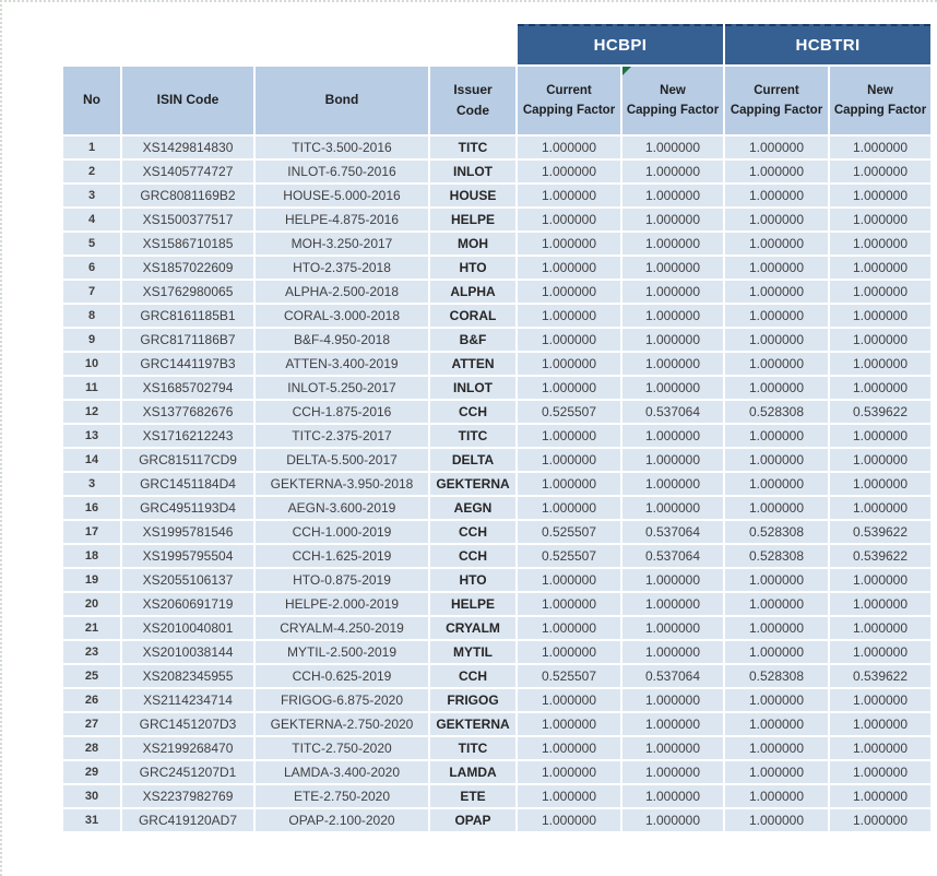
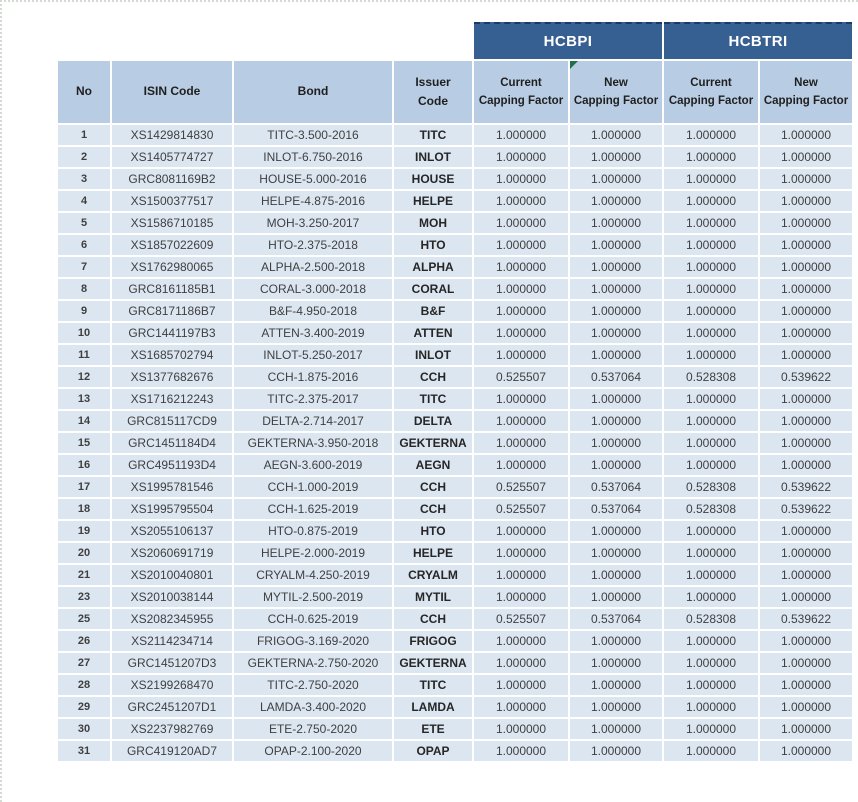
  	HCBPI	HCBTRI
  No	ISIN Code	Bond	Issuer Code	Current Capping Factor	New Capping Factor	Current Capping Factor	New Capping Factor
  1	XS1429814830	TITC-3.500-2016	TITC	1.000000	1.000000	1.000000	1.000000
  2	XS1405774727	INLOT-6.750-2016	INLOT	1.000000	1.000000	1.000000	1.000000
  3	GRC8081169B2	HOUSE-5.000-2016	HOUSE	1.000000	1.000000	1.000000	1.000000
  4	XS1500377517	HELPE-4.875-2016	HELPE	1.000000	1.000000	1.000000	1.000000
  5	XS1586710185	MOH-3.250-2017	MOH	1.000000	1.000000	1.000000	1.000000
  6	XS1857022609	HTO-2.375-2018	HTO	1.000000	1.000000	1.000000	1.000000
  7	XS1762980065	ALPHA-2.500-2018	ALPHA	1.000000	1.000000	1.000000	1.000000
  8	GRC8161185B1	CORAL-3.000-2018	CORAL	1.000000	1.000000	1.000000	1.000000
  9	GRC8171186B7	B&F-4.950-2018	B&F	1.000000	1.000000	1.000000	1.000000
  10	GRC1441197B3	ATTEN-3.400-2019	ATTEN	1.000000	1.000000	1.000000	1.000000
  11	XS1685702794	INLOT-5.250-2017	INLOT	1.000000	1.000000	1.000000	1.000000
  12	XS1377682676	CCH-1.875-2016	CCH	0.525507	0.537064	0.528308	0.539622
  13	XS1716212243	TITC-2.375-2017	TITC	1.000000	1.000000	1.000000	1.000000
- 14	GRC815117CD9	DELTA-5.500-2017	DELTA	1.000000	1.000000	1.000000	1.000000
+ 14	GRC815117CD9	DELTA-2.714-2017	DELTA	1.000000	1.000000	1.000000	1.000000
- 3	GRC1451184D4	GEKTERNA-3.950-2018	GEKTERNA	1.000000	1.000000	1.000000	1.000000
+ 15	GRC1451184D4	GEKTERNA-3.950-2018	GEKTERNA	1.000000	1.000000	1.000000	1.000000
  16	GRC4951193D4	AEGN-3.600-2019	AEGN	1.000000	1.000000	1.000000	1.000000
  17	XS1995781546	CCH-1.000-2019	CCH	0.525507	0.537064	0.528308	0.539622
  18	XS1995795504	CCH-1.625-2019	CCH	0.525507	0.537064	0.528308	0.539622
  19	XS2055106137	HTO-0.875-2019	HTO	1.000000	1.000000	1.000000	1.000000
  20	XS2060691719	HELPE-2.000-2019	HELPE	1.000000	1.000000	1.000000	1.000000
  21	XS2010040801	CRYALM-4.250-2019	CRYALM	1.000000	1.000000	1.000000	1.000000
  23	XS2010038144	MYTIL-2.500-2019	MYTIL	1.000000	1.000000	1.000000	1.000000
  25	XS2082345955	CCH-0.625-2019	CCH	0.525507	0.537064	0.528308	0.539622
- 26	XS2114234714	FRIGOG-6.875-2020	FRIGOG	1.000000	1.000000	1.000000	1.000000
+ 26	XS2114234714	FRIGOG-3.169-2020	FRIGOG	1.000000	1.000000	1.000000	1.000000
  27	GRC1451207D3	GEKTERNA-2.750-2020	GEKTERNA	1.000000	1.000000	1.000000	1.000000
  28	XS2199268470	TITC-2.750-2020	TITC	1.000000	1.000000	1.000000	1.000000
  29	GRC2451207D1	LAMDA-3.400-2020	LAMDA	1.000000	1.000000	1.000000	1.000000
  30	XS2237982769	ETE-2.750-2020	ETE	1.000000	1.000000	1.000000	1.000000
  31	GRC419120AD7	OPAP-2.100-2020	OPAP	1.000000	1.000000	1.000000	1.000000
